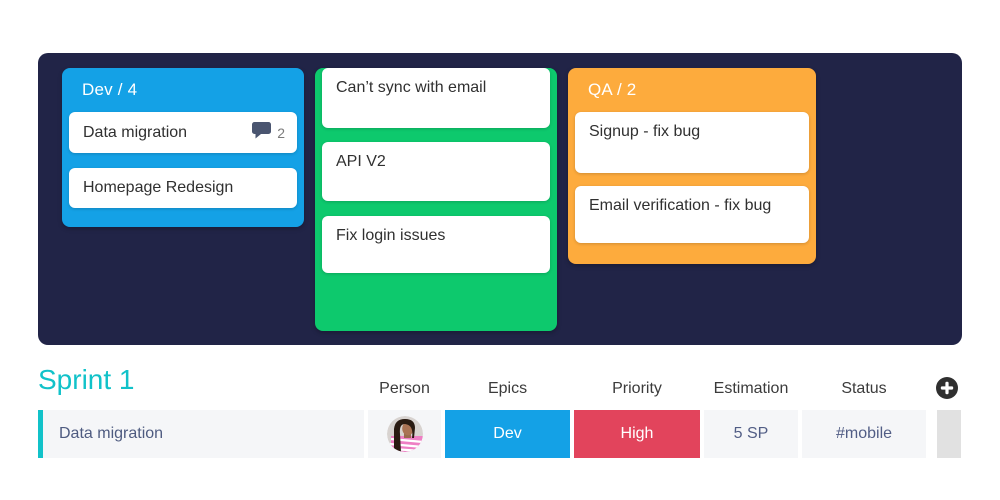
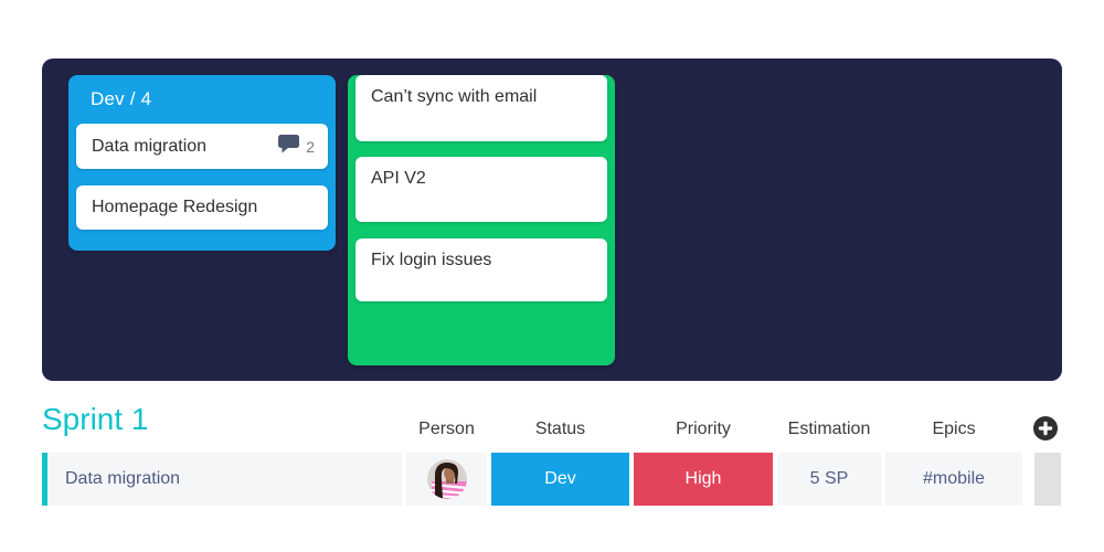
  Dev / 4
  Data migration
  2
  Homepage Redesign
  Can’t sync with email
  API V2
  Fix login issues
- QA / 2
- Signup - fix bug
- Email verification - fix bug
  Sprint 1
  Person
- Epics
+ Status
  Priority
  Estimation
- Status
+ Epics
  Data migration
  Dev
  High
  5 SP
  #mobile
